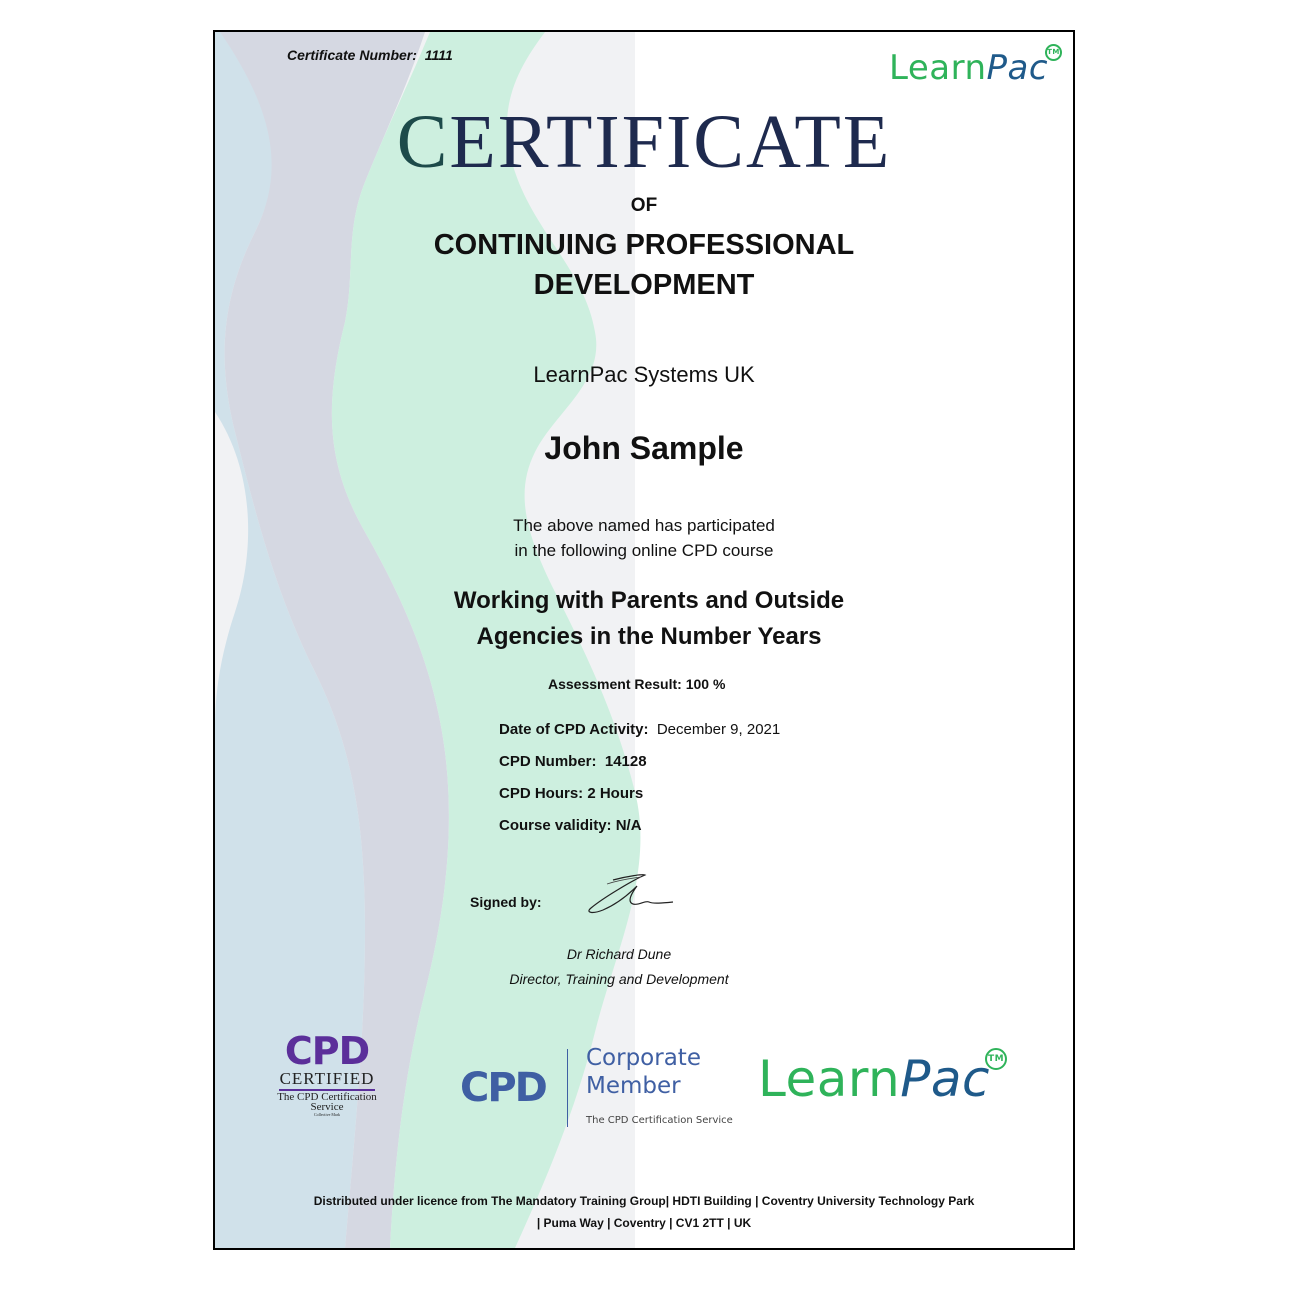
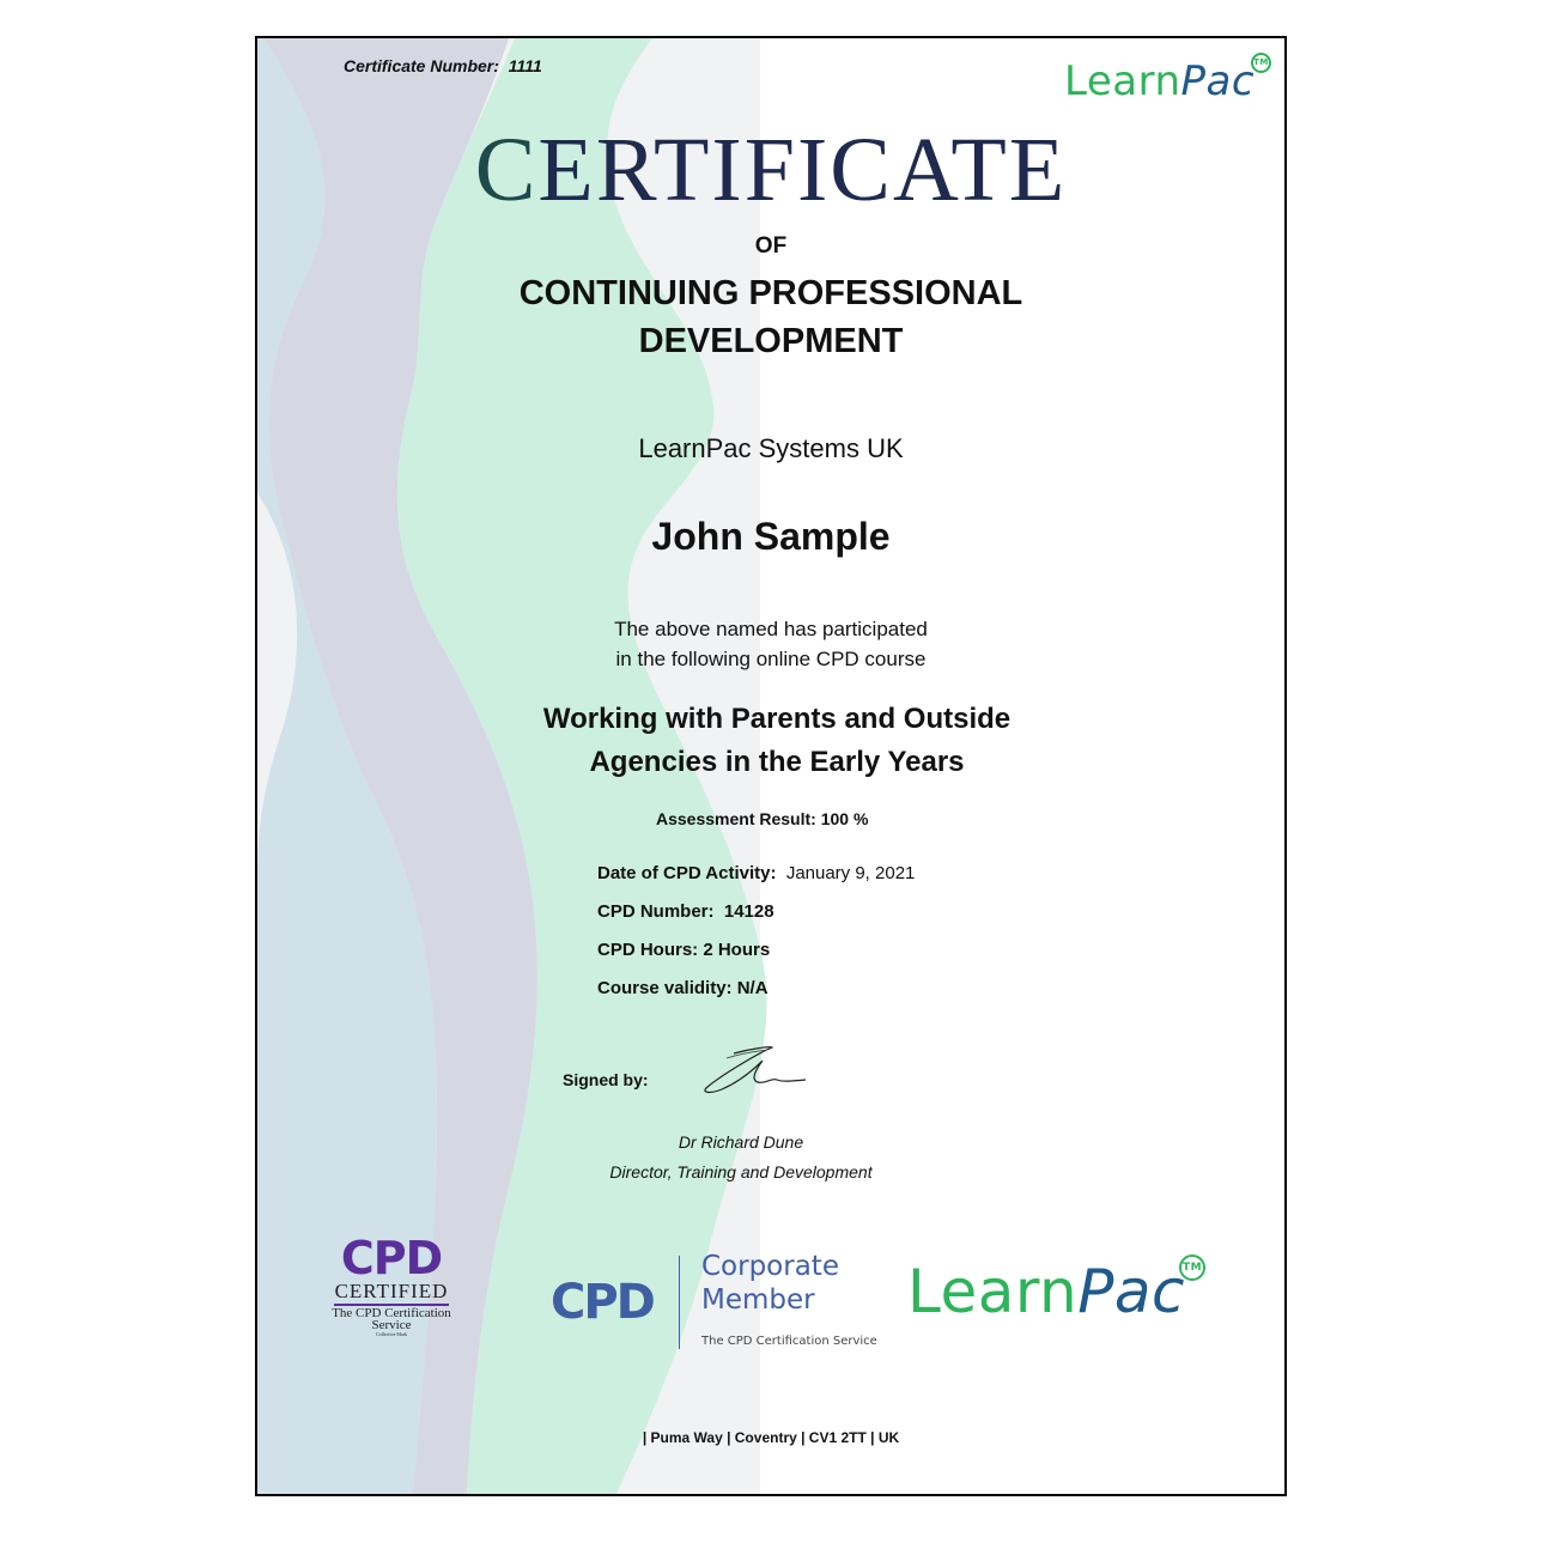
  Certificate Number: 1111
  LearnPac
  TM
  CERTIFICATE
  OF
  CONTINUING PROFESSIONAL
  DEVELOPMENT
  LearnPac Systems UK
  John Sample
  The above named has participated
  in the following online CPD course
  Working with Parents and Outside
- Agencies in the Number Years
+ Agencies in the Early Years
  Assessment Result: 100 %
- Date of CPD Activity: December 9, 2021
+ Date of CPD Activity: January 9, 2021
  CPD Number: 14128
  CPD Hours: 2 Hours
  Course validity: N/A
  Signed by:
  Dr Richard Dune
  Director, Training and Development
  CPD
  CERTIFIED
  The CPD Certification
  Service
  CPD
  Corporate
  Member
  The CPD Certification Service
  LearnPac
  TM
- Distributed under licence from The Mandatory Training Group| HDTI Building | Coventry University Technology Park
  | Puma Way | Coventry | CV1 2TT | UK
